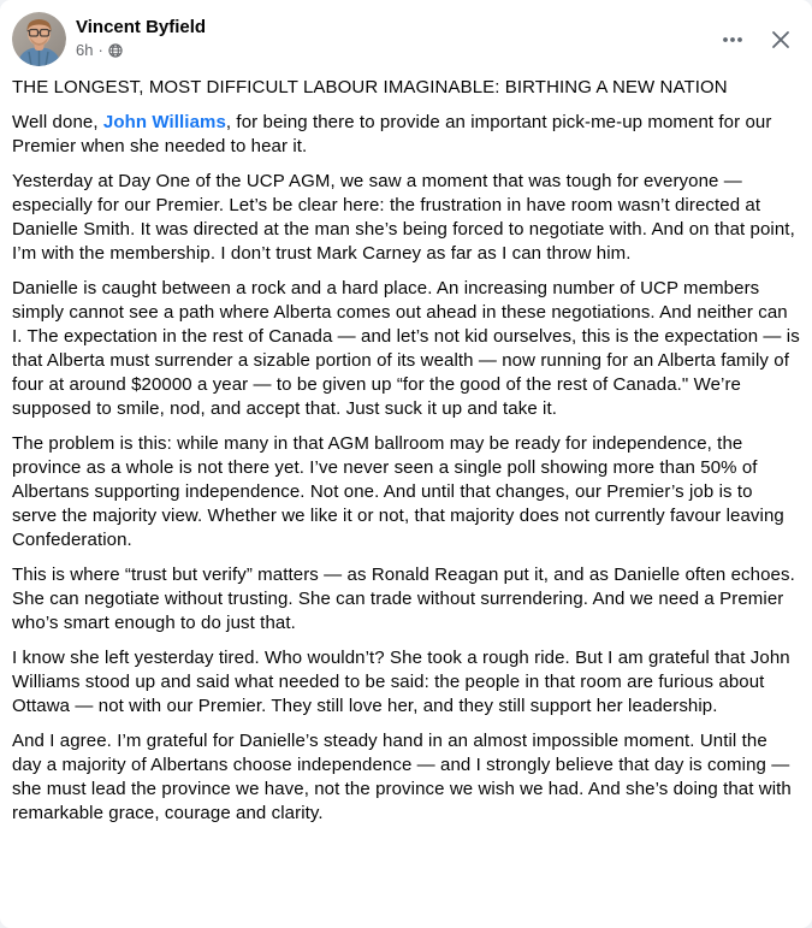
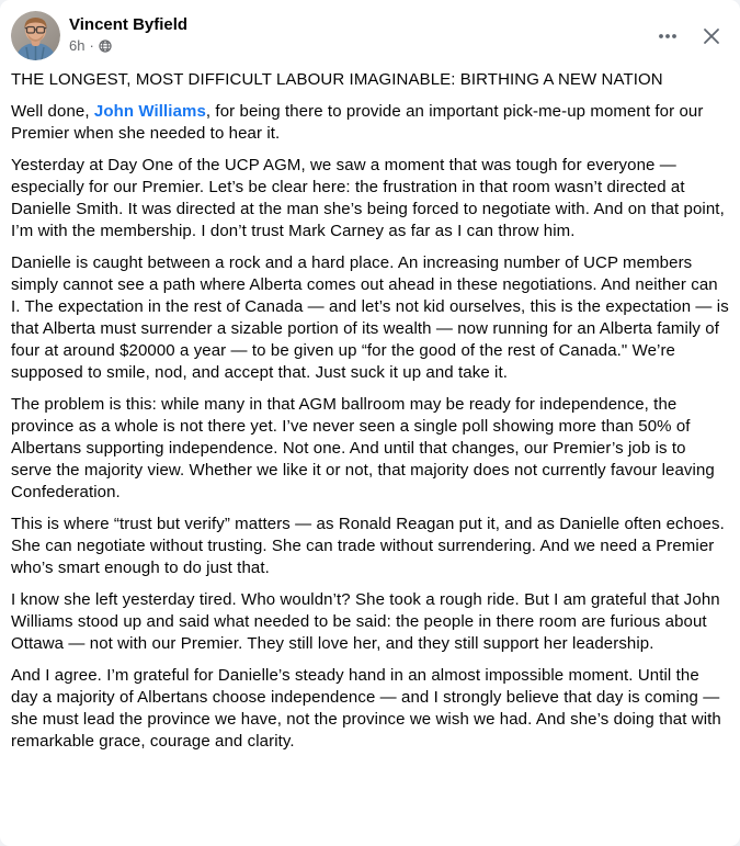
  Vincent Byfield
  6h
  ·
  THE LONGEST, MOST DIFFICULT LABOUR IMAGINABLE: BIRTHING A NEW NATION
  Well done, John Williams, for being there to provide an important pick-me-up moment for our Premier when she needed to hear it.
- Yesterday at Day One of the UCP AGM, we saw a moment that was tough for everyone — especially for our Premier. Let’s be clear here: the frustration in have room wasn’t directed at Danielle Smith. It was directed at the man she’s being forced to negotiate with. And on that point, I’m with the membership. I don’t trust Mark Carney as far as I can throw him.
+ Yesterday at Day One of the UCP AGM, we saw a moment that was tough for everyone — especially for our Premier. Let’s be clear here: the frustration in that room wasn’t directed at Danielle Smith. It was directed at the man she’s being forced to negotiate with. And on that point, I’m with the membership. I don’t trust Mark Carney as far as I can throw him.
  Danielle is caught between a rock and a hard place. An increasing number of UCP members simply cannot see a path where Alberta comes out ahead in these negotiations. And neither can I. The expectation in the rest of Canada — and let’s not kid ourselves, this is the expectation — is that Alberta must surrender a sizable portion of its wealth — now running for an Alberta family of four at around $20000 a year — to be given up “for the good of the rest of Canada." We’re supposed to smile, nod, and accept that. Just suck it up and take it.
  The problem is this: while many in that AGM ballroom may be ready for independence, the province as a whole is not there yet. I’ve never seen a single poll showing more than 50% of Albertans supporting independence. Not one. And until that changes, our Premier’s job is to serve the majority view. Whether we like it or not, that majority does not currently favour leaving Confederation.
  This is where “trust but verify” matters — as Ronald Reagan put it, and as Danielle often echoes. She can negotiate without trusting. She can trade without surrendering. And we need a Premier who’s smart enough to do just that.
- I know she left yesterday tired. Who wouldn’t? She took a rough ride. But I am grateful that John Williams stood up and said what needed to be said: the people in that room are furious about Ottawa — not with our Premier. They still love her, and they still support her leadership.
+ I know she left yesterday tired. Who wouldn’t? She took a rough ride. But I am grateful that John Williams stood up and said what needed to be said: the people in there room are furious about Ottawa — not with our Premier. They still love her, and they still support her leadership.
  And I agree. I’m grateful for Danielle’s steady hand in an almost impossible moment. Until the day a majority of Albertans choose independence — and I strongly believe that day is coming — she must lead the province we have, not the province we wish we had. And she’s doing that with remarkable grace, courage and clarity.
